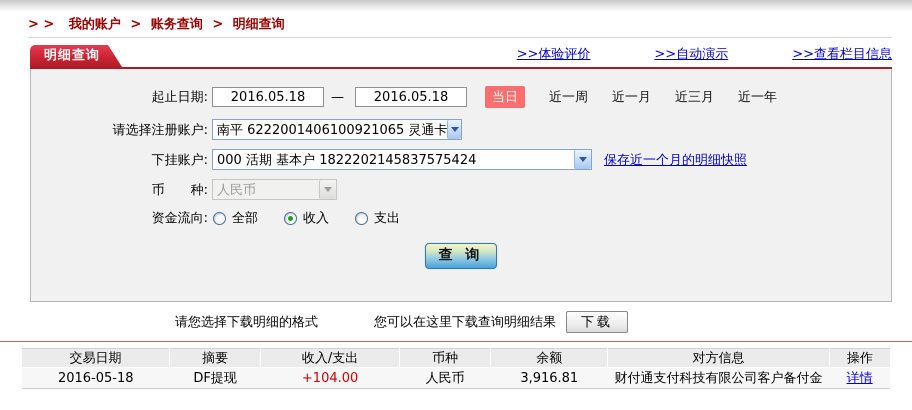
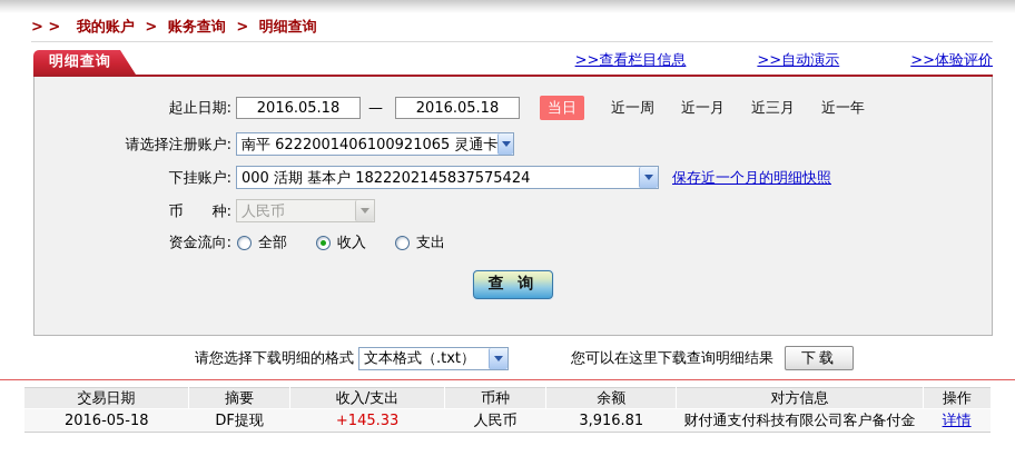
  > > 我的账户 > 账务查询 > 明细查询
  明细查询
- >>体验评价
+ >>查看栏目信息
  >>自动演示
- >>查看栏目信息
+ >>体验评价
  起止日期:
  2016.05.18
  —
  2016.05.18
  当日
  近一周
  近一月
  近三月
  近一年
  请选择注册账户:
  南平 6222001406100921065 灵通卡
  下挂账户:
  000 活期 基本户 1822202145837575424
  保存近一个月的明细快照
  币 种:
  人民币
  资金流向:
  全部
  收入
  支出
  查 询
  请您选择下载明细的格式
+ 文本格式（.txt）
  您可以在这里下载查询明细结果
  下载
  交易日期	摘要	收入/支出	币种	余额	对方信息	操作
- 2016-05-18	DF提现	+104.00	人民币	3,916.81	财付通支付科技有限公司客户备付金	详情
+ 2016-05-18	DF提现	+145.33	人民币	3,916.81	财付通支付科技有限公司客户备付金	详情
